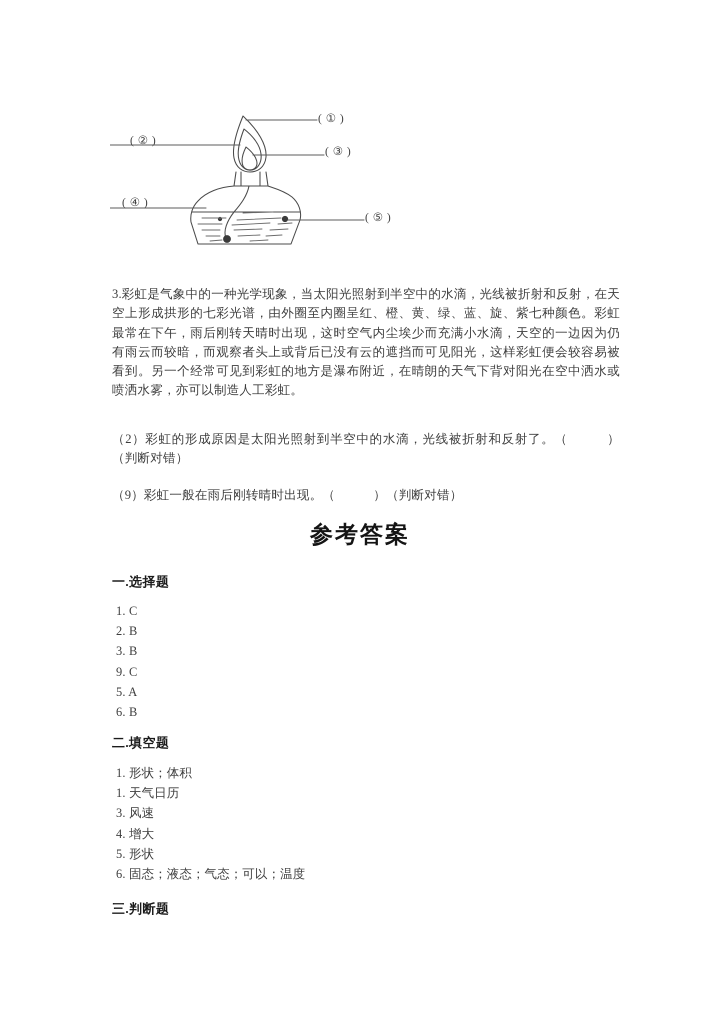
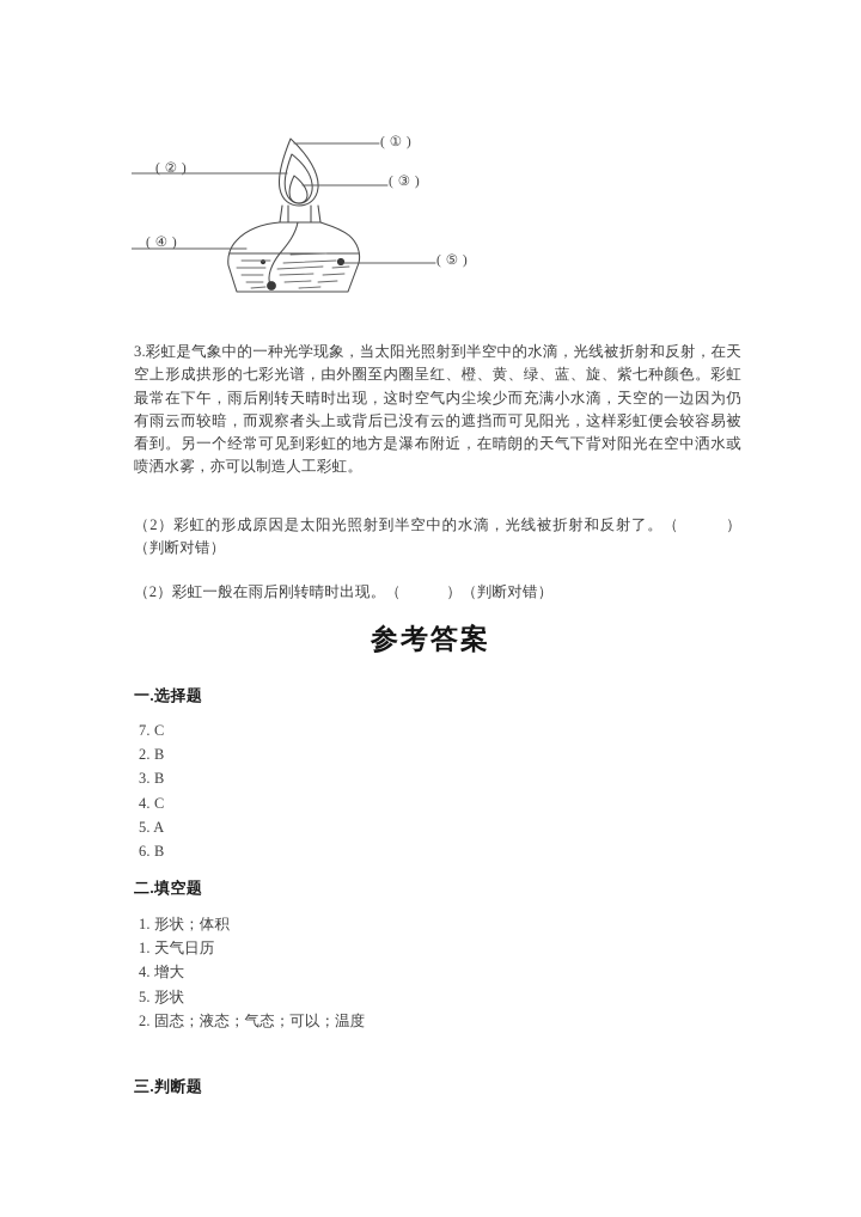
  ( ① )
  ( ② )
  ( ③ )
  ( ④ )
  ( ⑤ )
  3.彩虹是气象中的一种光学现象，当太阳光照射到半空中的水滴，光线被折射和反射，在天空上形成拱形的七彩光谱，由外圈至内圈呈红、橙、黄、绿、蓝、旋、紫七种颜色。彩虹最常在下午，雨后刚转天晴时出现，这时空气内尘埃少而充满小水滴，天空的一边因为仍有雨云而较暗，而观察者头上或背后已没有云的遮挡而可见阳光，这样彩虹便会较容易被看到。另一个经常可见到彩虹的地方是瀑布附近，在晴朗的天气下背对阳光在空中洒水或喷洒水雾，亦可以制造人工彩虹。
  （2）彩虹的形成原因是太阳光照射到半空中的水滴，光线被折射和反射了。（ ）（判断对错）
- （9）彩虹一般在雨后刚转晴时出现。（ ）（判断对错）
+ （2）彩虹一般在雨后刚转晴时出现。（ ）（判断对错）
  参考答案
  一.选择题
- 1. C
+ 7. C
  2. B
  3. B
- 9. C
+ 4. C
  5. A
  6. B
  二.填空题
  1. 形状；体积
  1. 天气日历
- 3. 风速
  4. 增大
  5. 形状
- 6. 固态；液态；气态；可以；温度
+ 2. 固态；液态；气态；可以；温度
  三.判断题
